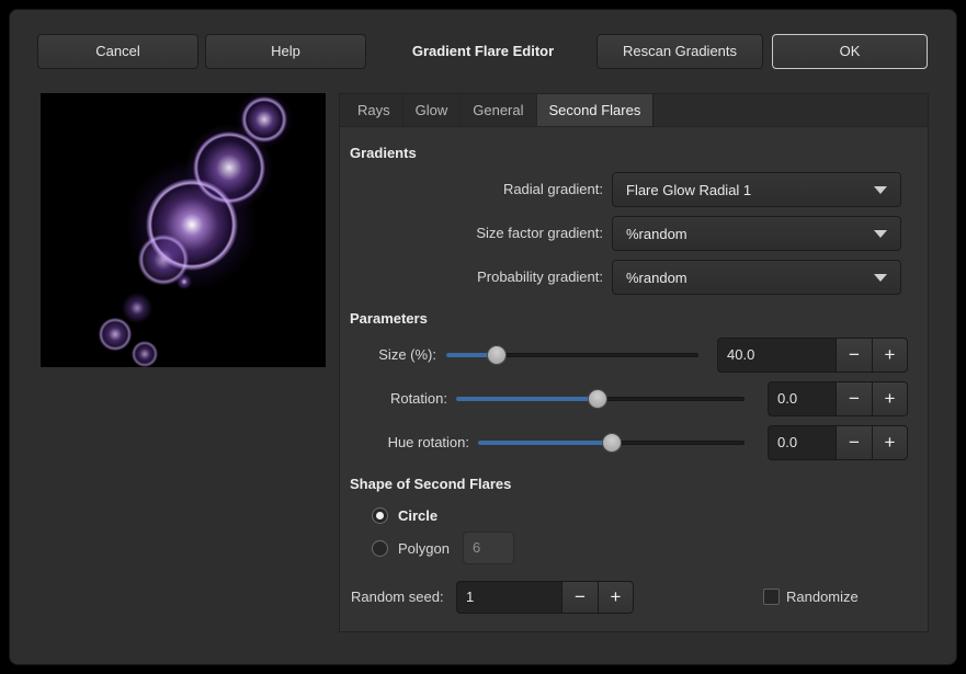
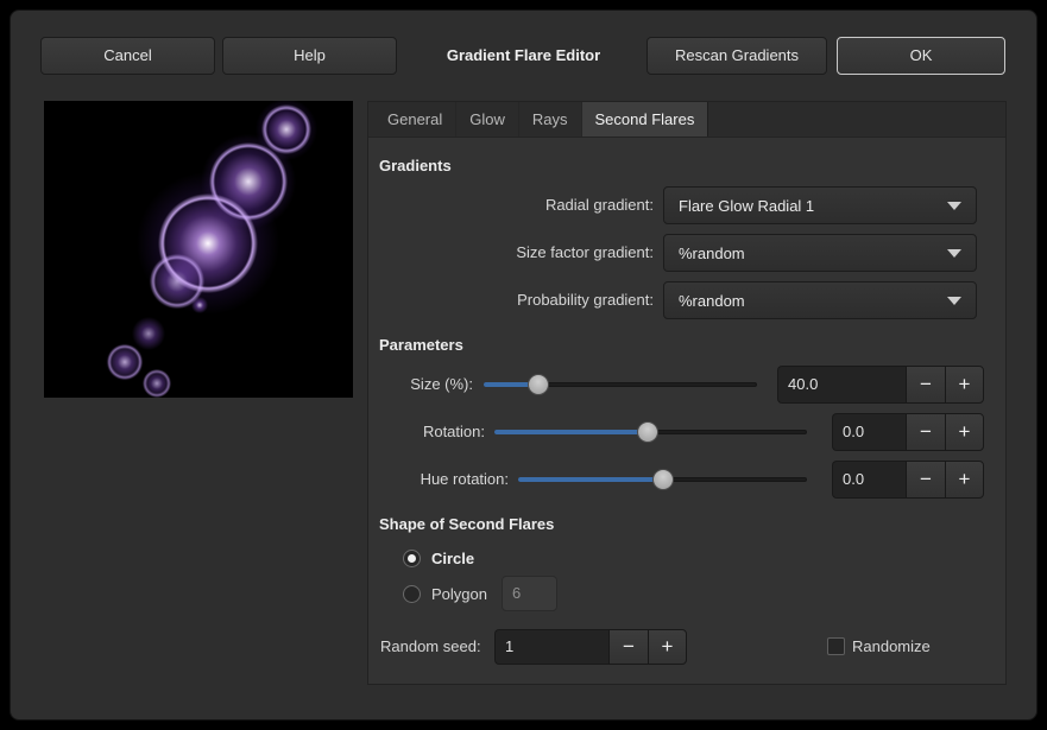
  Cancel
  Help
  Gradient Flare Editor
  Rescan Gradients
  OK
- Rays
+ General
  Glow
- General
+ Rays
  Second Flares
  Gradients
  Radial gradient:
  Flare Glow Radial 1
  Size factor gradient:
  %random
  Probability gradient:
  %random
  Parameters
  Size (%):
  40.0
  −
  +
  Rotation:
  0.0
  −
  +
  Hue rotation:
  0.0
  −
  +
  Shape of Second Flares
  Circle
  Polygon
  6
  Random seed:
  1
  −
  +
  Randomize
